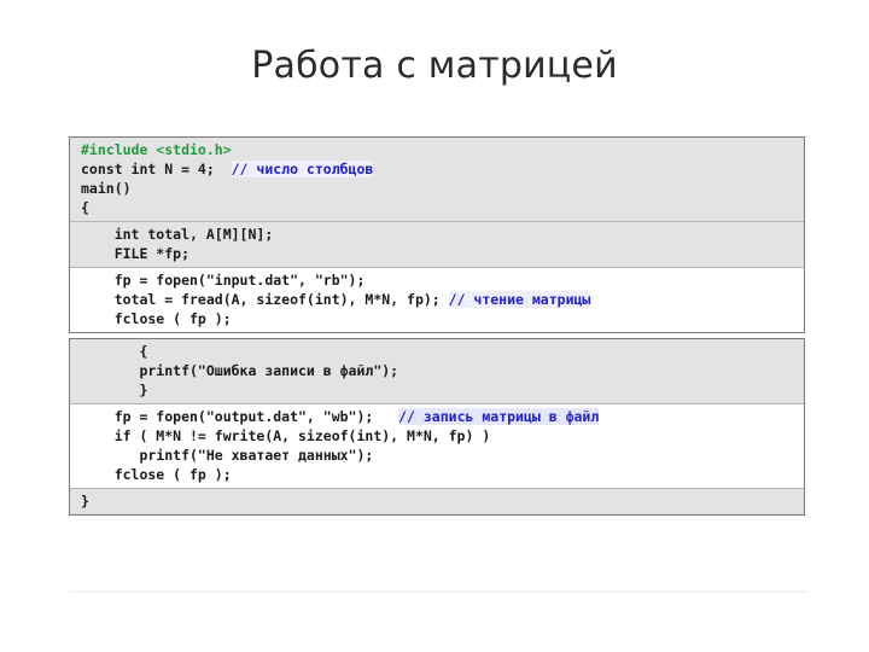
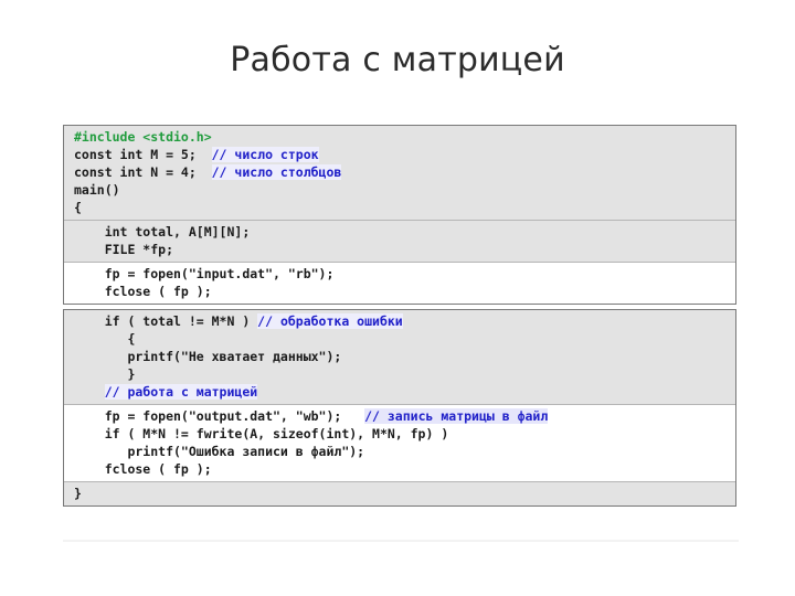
  Работа с матрицей
  #include <stdio.h>
+ const int M = 5; // число строк
  const int N = 4; // число столбцов
  main()
  {
  int total, A[M][N];
  FILE *fp;
  fp = fopen("input.dat", "rb");
- total = fread(A, sizeof(int), M*N, fp); // чтение матрицы
  fclose ( fp );
+ if ( total != M*N ) // обработка ошибки
  {
- printf("Ошибка записи в файл");
+ printf("Не хватает данных");
  }
+ // работа с матрицей
  fp = fopen("output.dat", "wb"); // запись матрицы в файл
  if ( M*N != fwrite(A, sizeof(int), M*N, fp) )
- printf("Не хватает данных");
+ printf("Ошибка записи в файл");
  fclose ( fp );
  }
